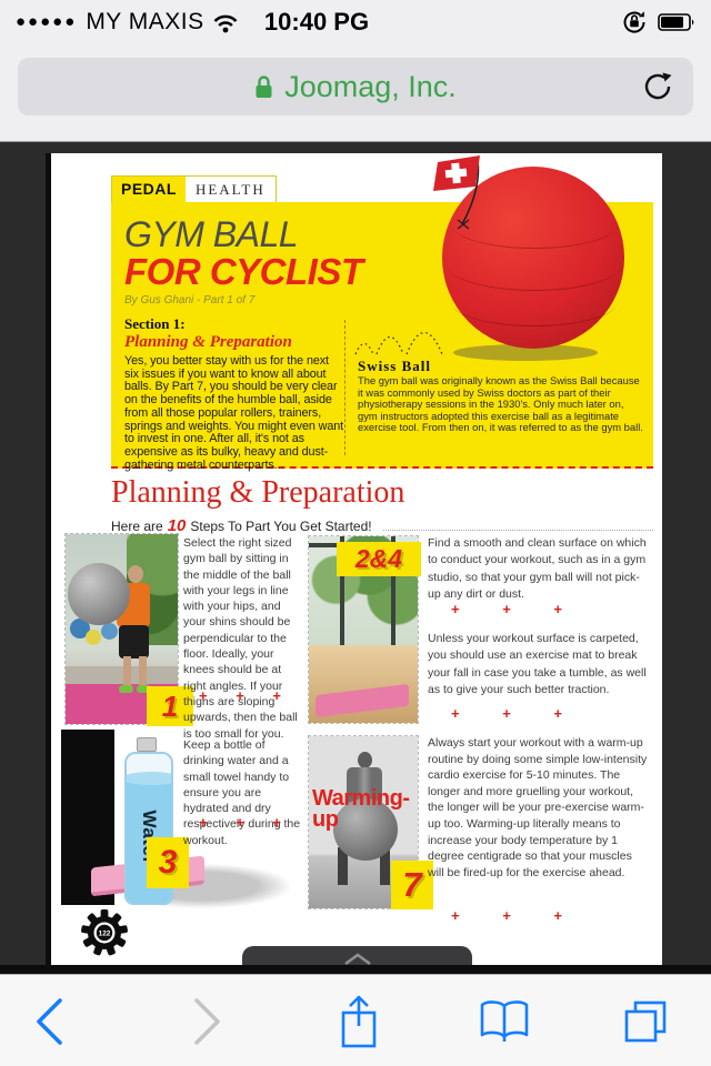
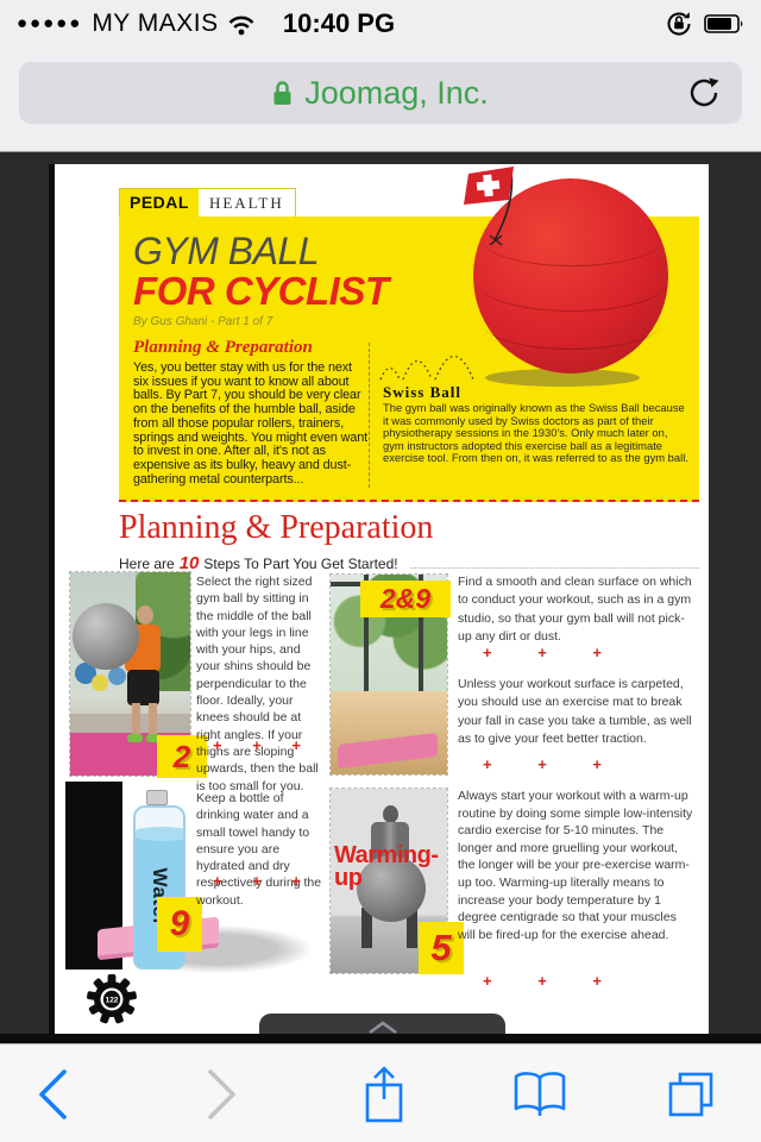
  ●●●●●
  MY MAXIS
  10:40 PG
  Joomag, Inc.
  PEDAL
  HEALTH
  GYM BALL
  FOR CYCLIST
  By Gus Ghani - Part 1 of 7
- Section 1:
  Planning & Preparation
  Yes, you better stay with us for the next six issues if you want to know all about balls. By Part 7, you should be very clear on the benefits of the humble ball, aside from all those popular rollers, trainers, springs and weights. You might even want to invest in one. After all, it's not as expensive as its bulky, heavy and dust-gathering metal counterparts...
  Swiss Ball
  The gym ball was originally known as the Swiss Ball because it was commonly used by Swiss doctors as part of their physiotherapy sessions in the 1930's. Only much later on, gym instructors adopted this exercise ball as a legitimate exercise tool. From then on, it was referred to as the gym ball.
  Planning & Preparation
  Here are
  10
  Steps To Part You Get Started!
- 1
+ 2
  Select the right sized gym ball by sitting in the middle of the ball with your legs in line with your hips, and your shins should be perpendicular to the floor. Ideally, your knees should be at right angles. If your thighs are sloping upwards, then the ball is too small for you.
  +
  +
  +
- 2&4
+ 2&9
  Find a smooth and clean surface on which to conduct your workout, such as in a gym studio, so that your gym ball will not pick-up any dirt or dust.
  +
  +
  +
- Unless your workout surface is carpeted, you should use an exercise mat to break your fall in case you take a tumble, as well as to give your such better traction.
+ Unless your workout surface is carpeted, you should use an exercise mat to break your fall in case you take a tumble, as well as to give your feet better traction.
  +
  +
  +
- 3
+ 9
  Keep a bottle of drinking water and a small towel handy to ensure you are hydrated and dry respectively during the workout.
  +
  +
  +
  Warming-up
- 7
+ 5
  Always start your workout with a warm-up routine by doing some simple low-intensity cardio exercise for 5-10 minutes. The longer and more gruelling your workout, the longer will be your pre-exercise warm-up too. Warming-up literally means to increase your body temperature by 1 degree centigrade so that your muscles will be fired-up for the exercise ahead.
  +
  +
  +
